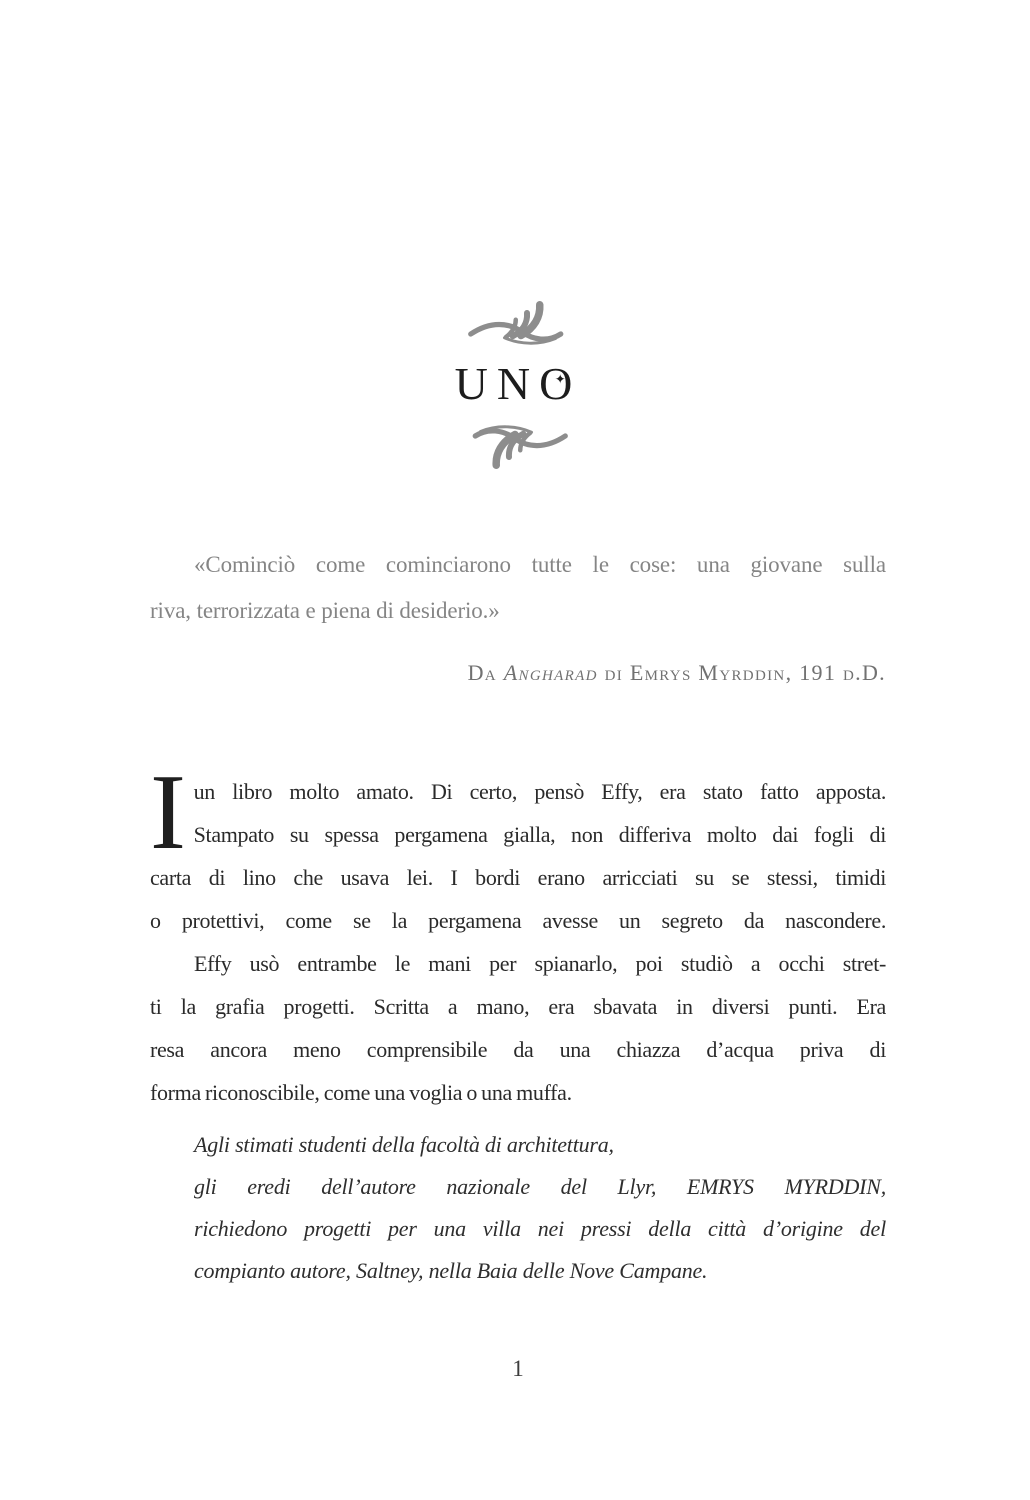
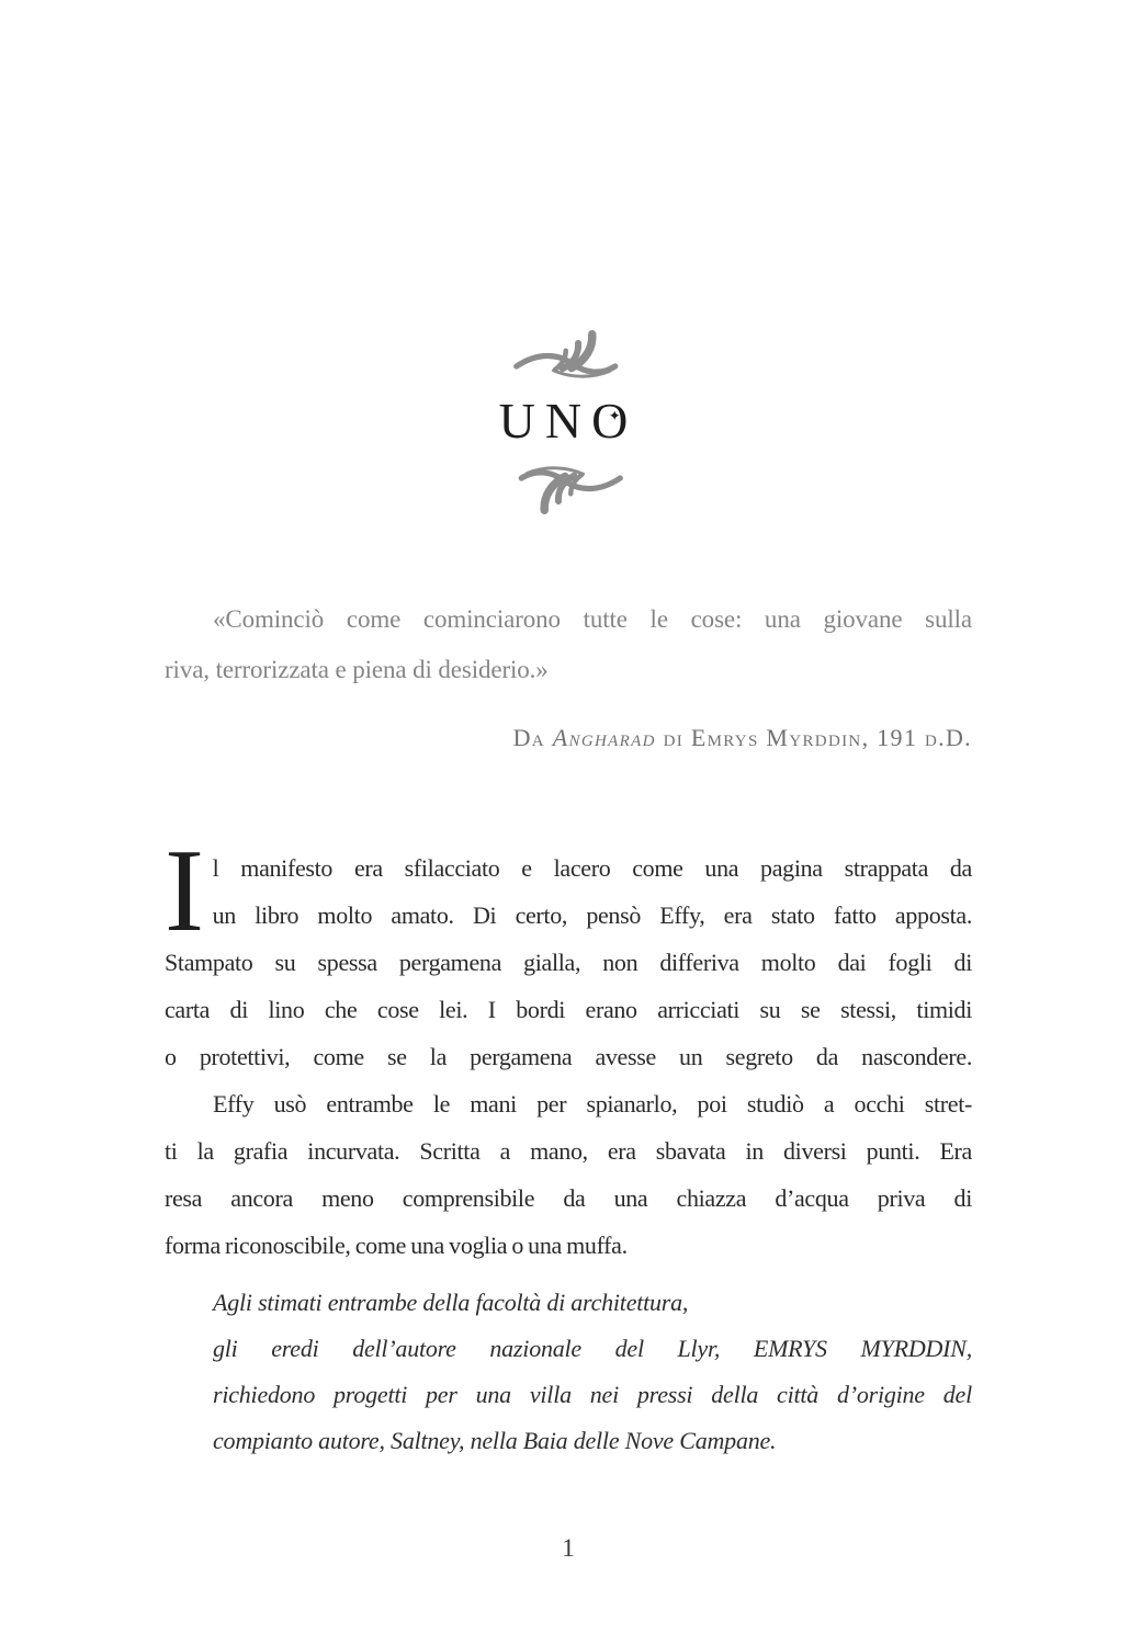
  UNO
  ✦
  «Cominciò come cominciarono tutte le cose: una giovane sulla
  riva, terrorizzata e piena di desiderio.»
  Da Angharad di Emrys Myrddin, 191 d.D.
  I
+ l manifesto era sfilacciato e lacero come una pagina strappata da
  un libro molto amato. Di certo, pensò Effy, era stato fatto apposta.
  Stampato su spessa pergamena gialla, non differiva molto dai fogli di
- carta di lino che usava lei. I bordi erano arricciati su se stessi, timidi
+ carta di lino che cose lei. I bordi erano arricciati su se stessi, timidi
  o protettivi, come se la pergamena avesse un segreto da nascondere.
  Effy usò entrambe le mani per spianarlo, poi studiò a occhi stret-
- ti la grafia progetti. Scritta a mano, era sbavata in diversi punti. Era
+ ti la grafia incurvata. Scritta a mano, era sbavata in diversi punti. Era
  resa ancora meno comprensibile da una chiazza d’acqua priva di
  forma riconoscibile, come una voglia o una muffa.
- Agli stimati studenti della facoltà di architettura,
+ Agli stimati entrambe della facoltà di architettura,
  gli eredi dell’autore nazionale del Llyr, EMRYS MYRDDIN,
  richiedono progetti per una villa nei pressi della città d’origine del
  compianto autore, Saltney, nella Baia delle Nove Campane.
  1
